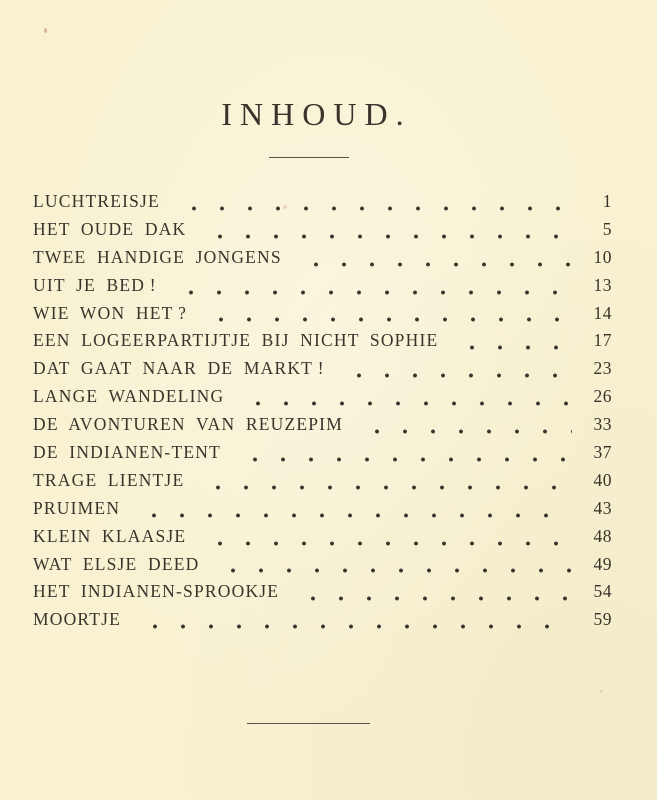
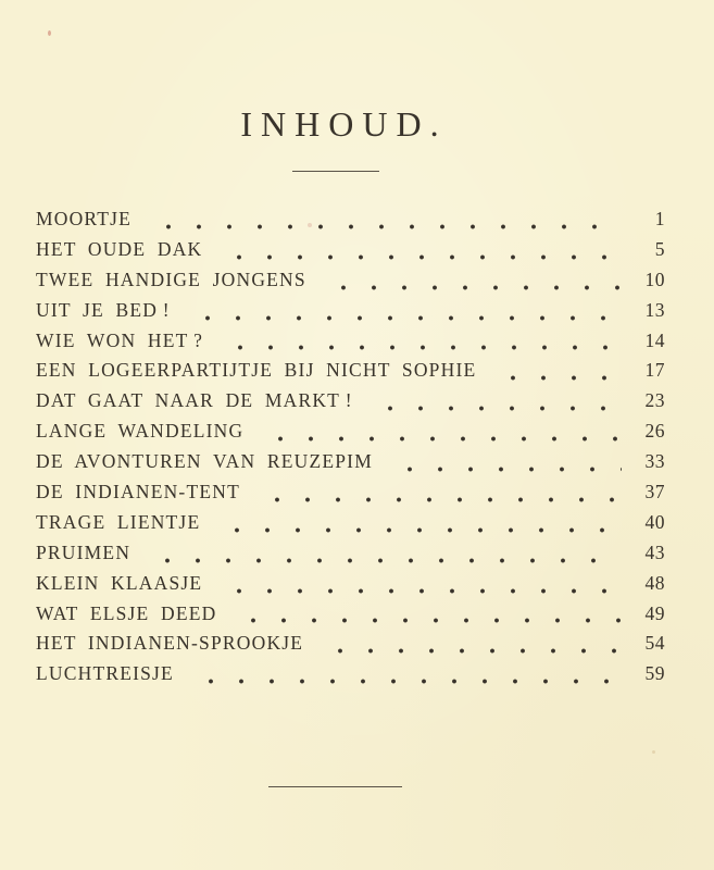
  INHOUD.
- LUCHTREISJE
+ MOORTJE
  1
  HET OUDE DAK
  5
  TWEE HANDIGE JONGENS
  10
  UIT JE BED !
  13
  WIE WON HET ?
  14
  EEN LOGEERPARTIJTJE BIJ NICHT SOPHIE
  17
  DAT GAAT NAAR DE MARKT !
  23
  LANGE WANDELING
  26
  DE AVONTUREN VAN REUZEPIM
  33
  DE INDIANEN-TENT
  37
  TRAGE LIENTJE
  40
  PRUIMEN
  43
  KLEIN KLAASJE
  48
  WAT ELSJE DEED
  49
  HET INDIANEN-SPROOKJE
  54
- MOORTJE
+ LUCHTREISJE
  59
